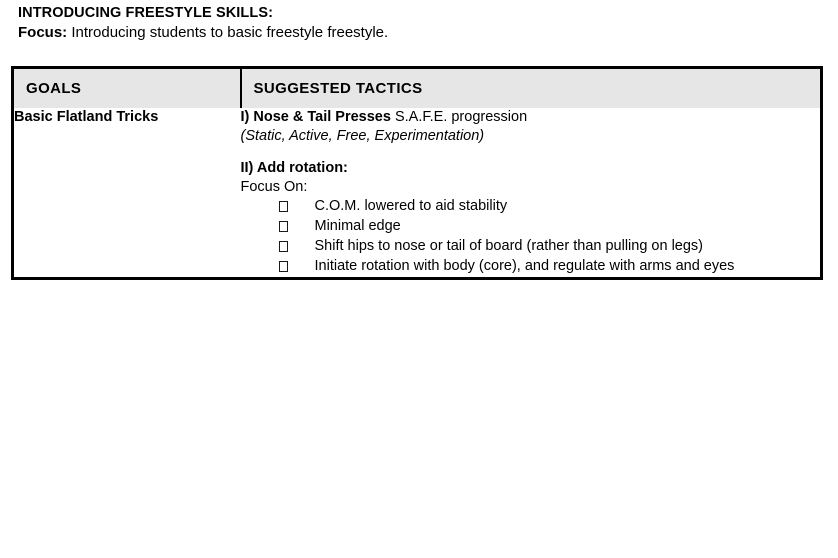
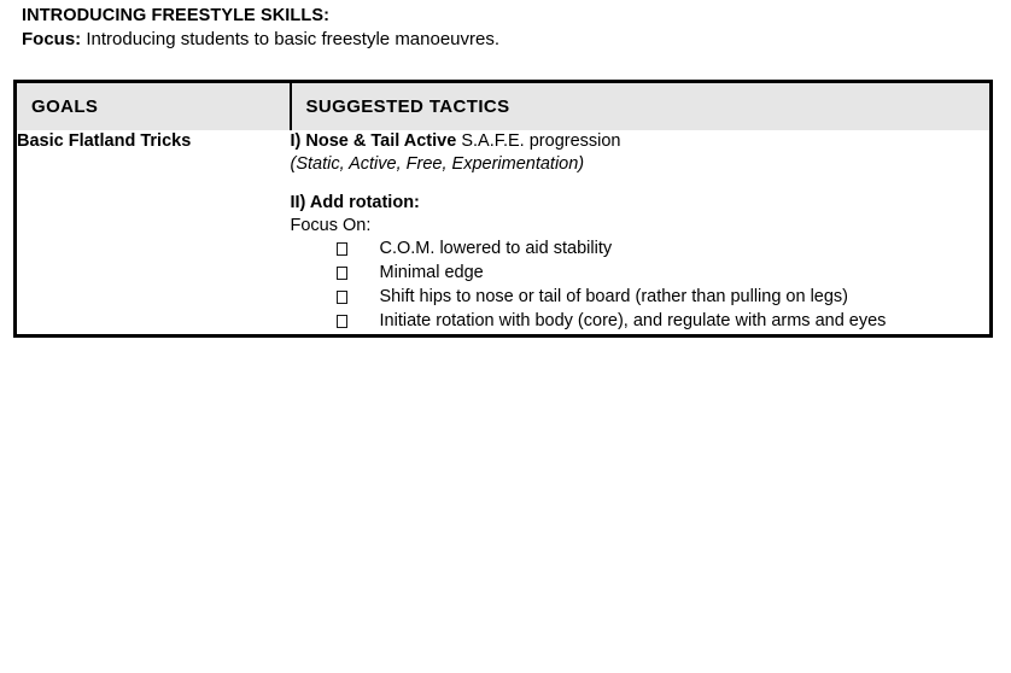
  INTRODUCING FREESTYLE SKILLS:
- Focus: Introducing students to basic freestyle freestyle.
+ Focus: Introducing students to basic freestyle manoeuvres.
  GOALS	SUGGESTED TACTICS
- Basic Flatland Tricks	I) Nose & Tail Presses S.A.F.E. progression (Static, Active, Free, Experimentation) II) Add rotation: Focus On: C.O.M. lowered to aid stability Minimal edge Shift hips to nose or tail of board (rather than pulling on legs) Initiate rotation with body (core), and regulate with arms and eyes
+ Basic Flatland Tricks	I) Nose & Tail Active S.A.F.E. progression (Static, Active, Free, Experimentation) II) Add rotation: Focus On: C.O.M. lowered to aid stability Minimal edge Shift hips to nose or tail of board (rather than pulling on legs) Initiate rotation with body (core), and regulate with arms and eyes
